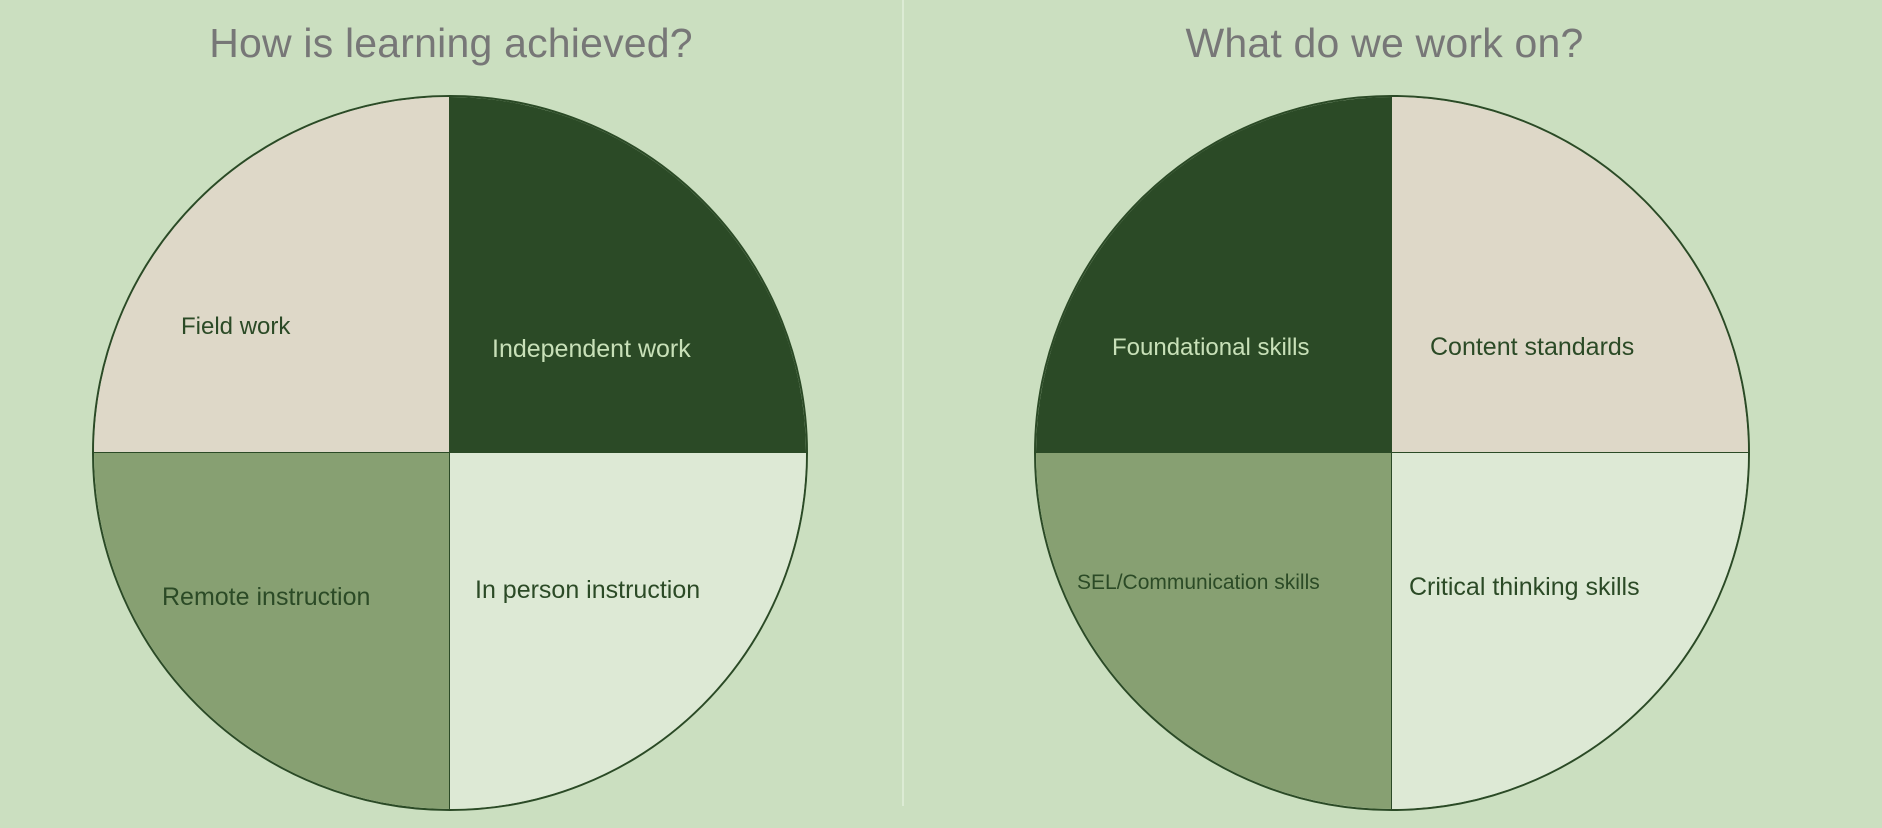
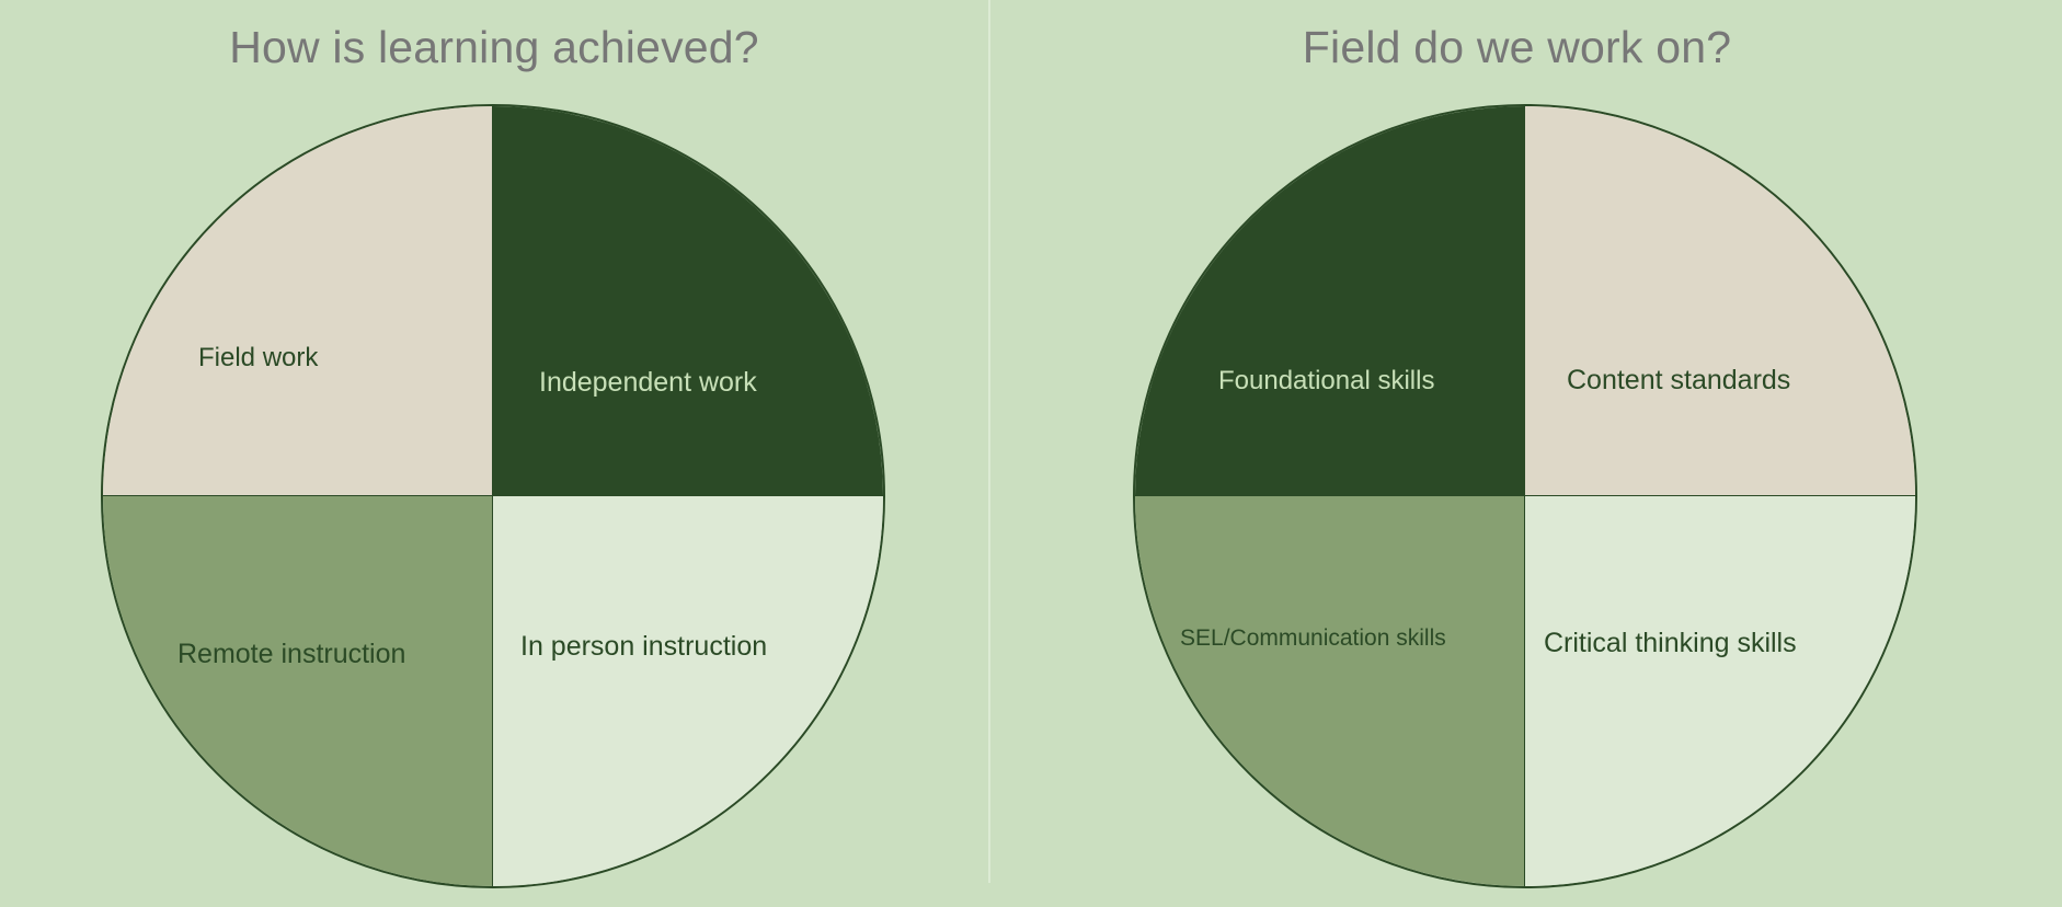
  How is learning achieved?
  Field work
  Independent work
  Remote instruction
  In person instruction
- What do we work on?
+ Field do we work on?
  Foundational skills
  Content standards
  SEL/Communication skills
  Critical thinking skills
